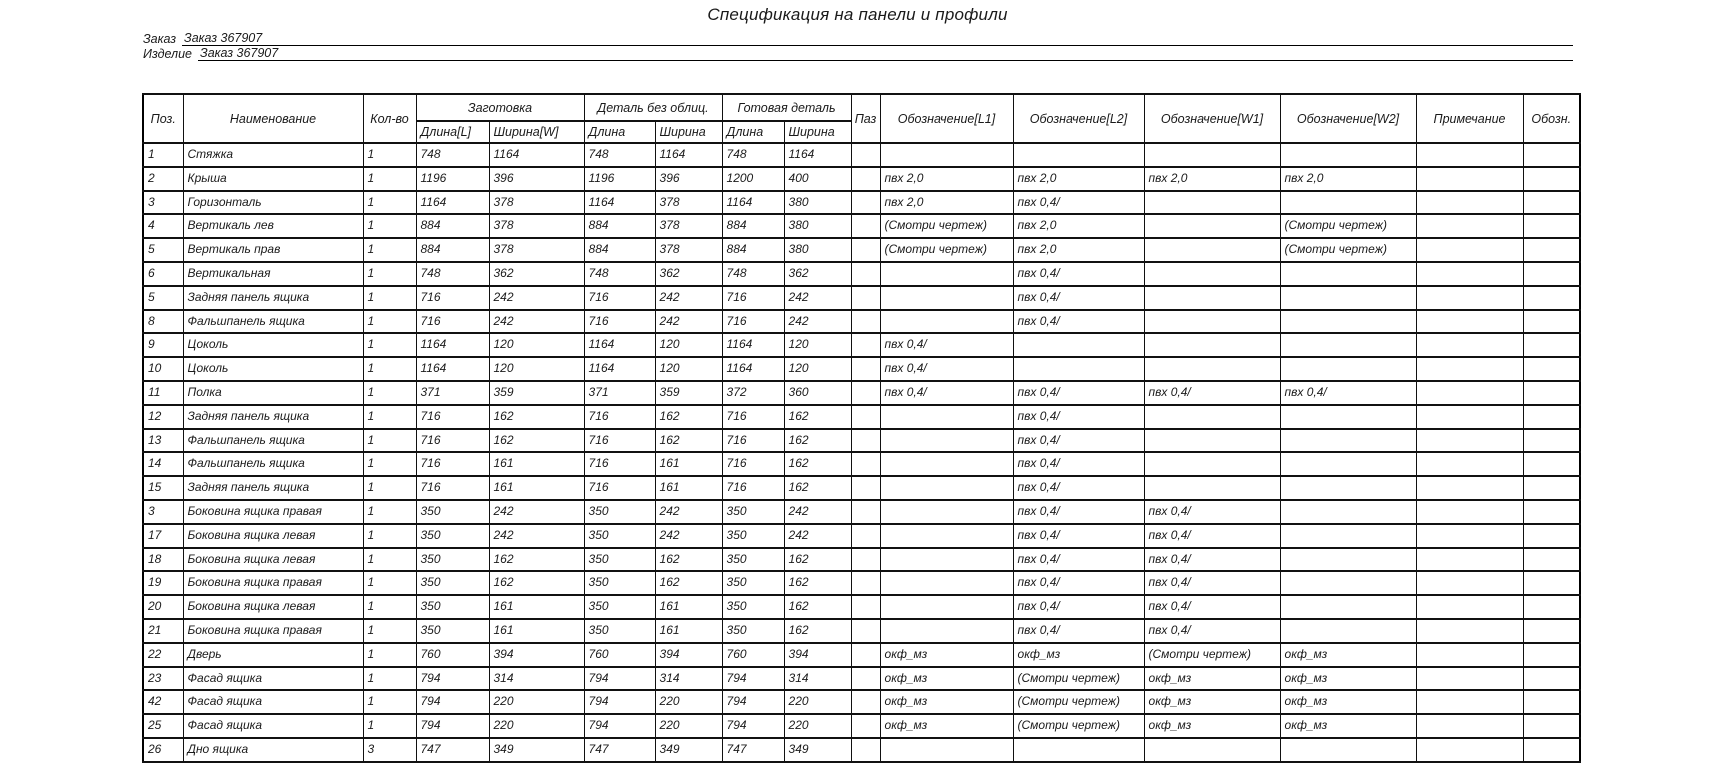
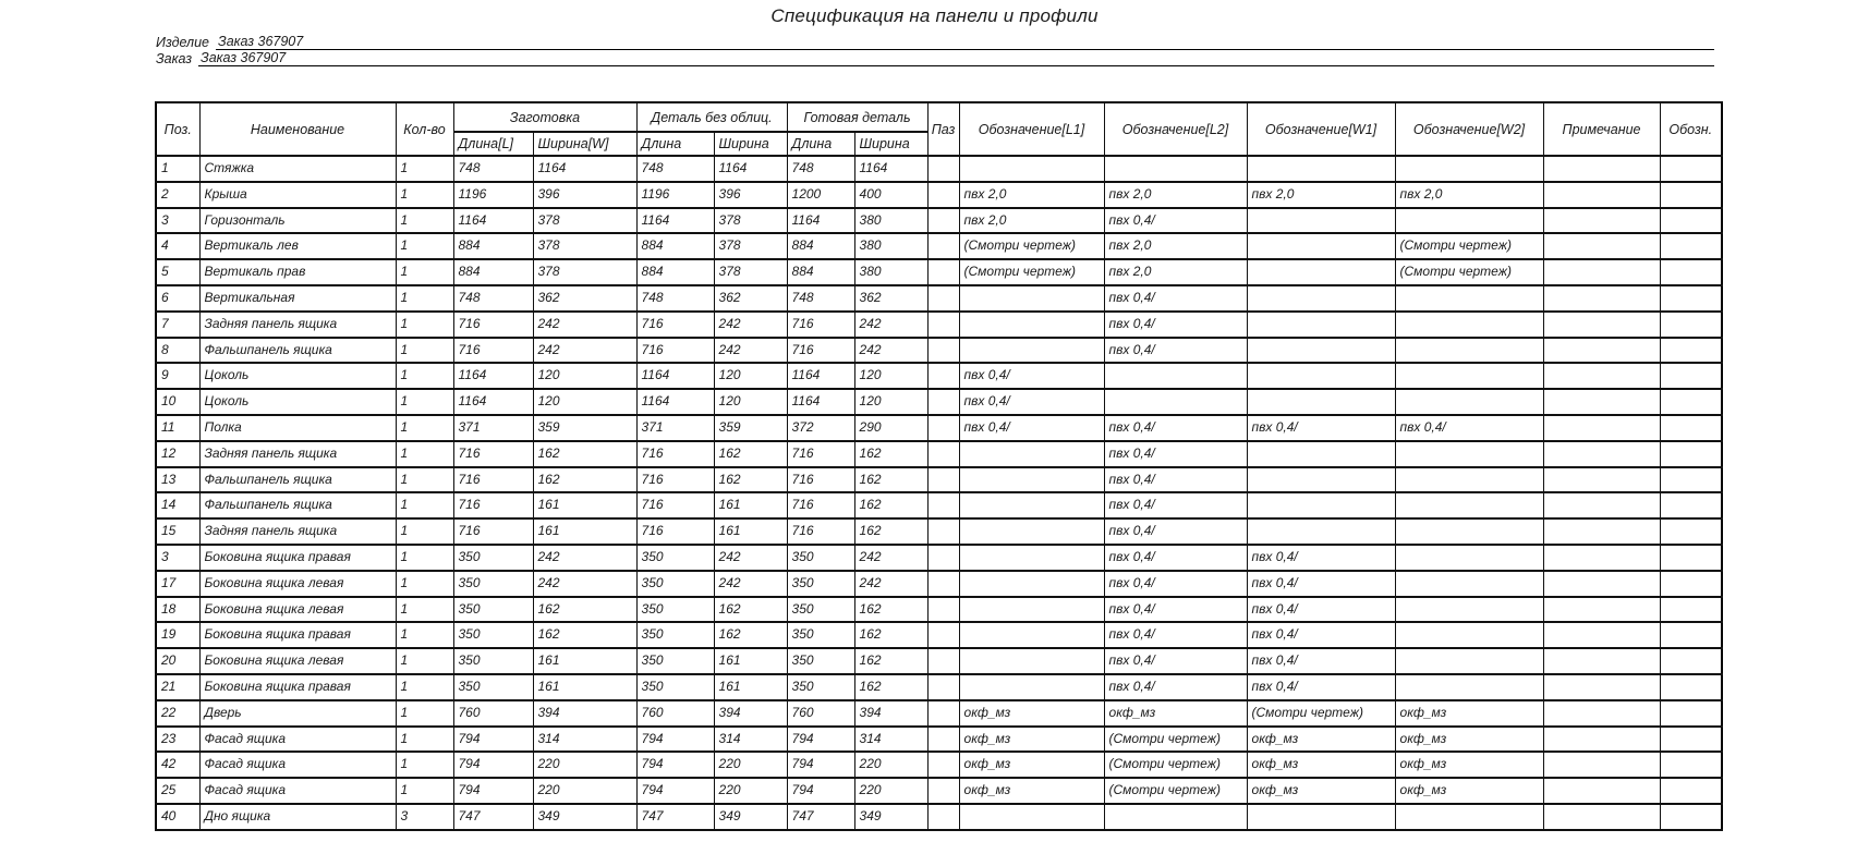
  Спецификация на панели и профили
- Заказ
+ Изделие
  Заказ 367907
- Изделие
+ Заказ
  Заказ 367907
  Поз.	Наименование	Кол-во	Заготовка	Деталь без облиц.	Готовая деталь	Паз	Обозначение[L1]	Обозначение[L2]	Обозначение[W1]	Обозначение[W2]	Примечание	Обозн.
  Длина[L]	Ширина[W]	Длина	Ширина	Длина	Ширина
  1	Стяжка	1	748	1164	748	1164	748	1164
  2	Крыша	1	1196	396	1196	396	1200	400		пвх 2,0	пвх 2,0	пвх 2,0	пвх 2,0
  3	Горизонталь	1	1164	378	1164	378	1164	380		пвх 2,0	пвх 0,4/
  4	Вертикаль лев	1	884	378	884	378	884	380		(Смотри чертеж)	пвх 2,0		(Смотри чертеж)
  5	Вертикаль прав	1	884	378	884	378	884	380		(Смотри чертеж)	пвх 2,0		(Смотри чертеж)
  6	Вертикальная	1	748	362	748	362	748	362			пвх 0,4/
- 5	Задняя панель ящика	1	716	242	716	242	716	242			пвх 0,4/
+ 7	Задняя панель ящика	1	716	242	716	242	716	242			пвх 0,4/
  8	Фальшпанель ящика	1	716	242	716	242	716	242			пвх 0,4/
  9	Цоколь	1	1164	120	1164	120	1164	120		пвх 0,4/
  10	Цоколь	1	1164	120	1164	120	1164	120		пвх 0,4/
- 11	Полка	1	371	359	371	359	372	360		пвх 0,4/	пвх 0,4/	пвх 0,4/	пвх 0,4/
+ 11	Полка	1	371	359	371	359	372	290		пвх 0,4/	пвх 0,4/	пвх 0,4/	пвх 0,4/
  12	Задняя панель ящика	1	716	162	716	162	716	162			пвх 0,4/
  13	Фальшпанель ящика	1	716	162	716	162	716	162			пвх 0,4/
  14	Фальшпанель ящика	1	716	161	716	161	716	162			пвх 0,4/
  15	Задняя панель ящика	1	716	161	716	161	716	162			пвх 0,4/
  3	Боковина ящика правая	1	350	242	350	242	350	242			пвх 0,4/	пвх 0,4/
  17	Боковина ящика левая	1	350	242	350	242	350	242			пвх 0,4/	пвх 0,4/
  18	Боковина ящика левая	1	350	162	350	162	350	162			пвх 0,4/	пвх 0,4/
  19	Боковина ящика правая	1	350	162	350	162	350	162			пвх 0,4/	пвх 0,4/
  20	Боковина ящика левая	1	350	161	350	161	350	162			пвх 0,4/	пвх 0,4/
  21	Боковина ящика правая	1	350	161	350	161	350	162			пвх 0,4/	пвх 0,4/
  22	Дверь	1	760	394	760	394	760	394		окф_мз	окф_мз	(Смотри чертеж)	окф_мз
  23	Фасад ящика	1	794	314	794	314	794	314		окф_мз	(Смотри чертеж)	окф_мз	окф_мз
  42	Фасад ящика	1	794	220	794	220	794	220		окф_мз	(Смотри чертеж)	окф_мз	окф_мз
  25	Фасад ящика	1	794	220	794	220	794	220		окф_мз	(Смотри чертеж)	окф_мз	окф_мз
- 26	Дно ящика	3	747	349	747	349	747	349
+ 40	Дно ящика	3	747	349	747	349	747	349
